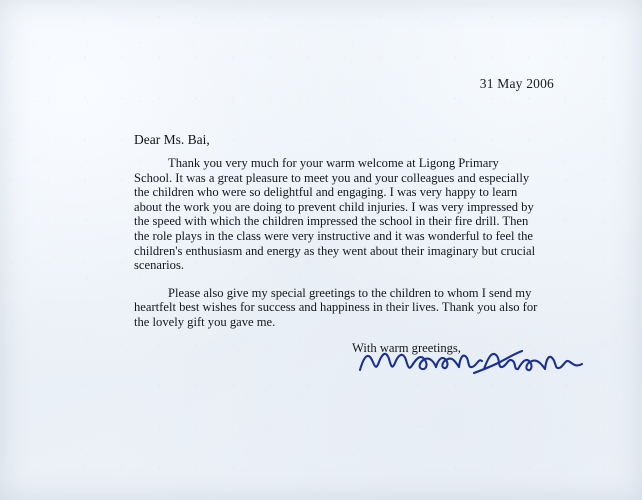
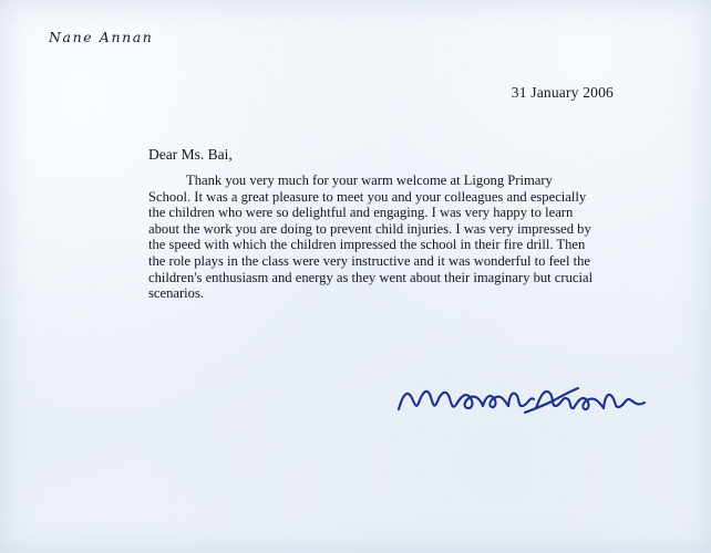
+ Nane Annan
- 31 May 2006
+ 31 January 2006
  Dear Ms. Bai,
  Thank you very much for your warm welcome at Ligong Primary School. It was a great pleasure to meet you and your colleagues and especially the children who were so delightful and engaging. I was very happy to learn about the work you are doing to prevent child injuries. I was very impressed by the speed with which the children impressed the school in their fire drill. Then the role plays in the class were very instructive and it was wonderful to feel the children's enthusiasm and energy as they went about their imaginary but crucial scenarios.
- Please also give my special greetings to the children to whom I send my heartfelt best wishes for success and happiness in their lives. Thank you also for the lovely gift you gave me.
- With warm greetings,
